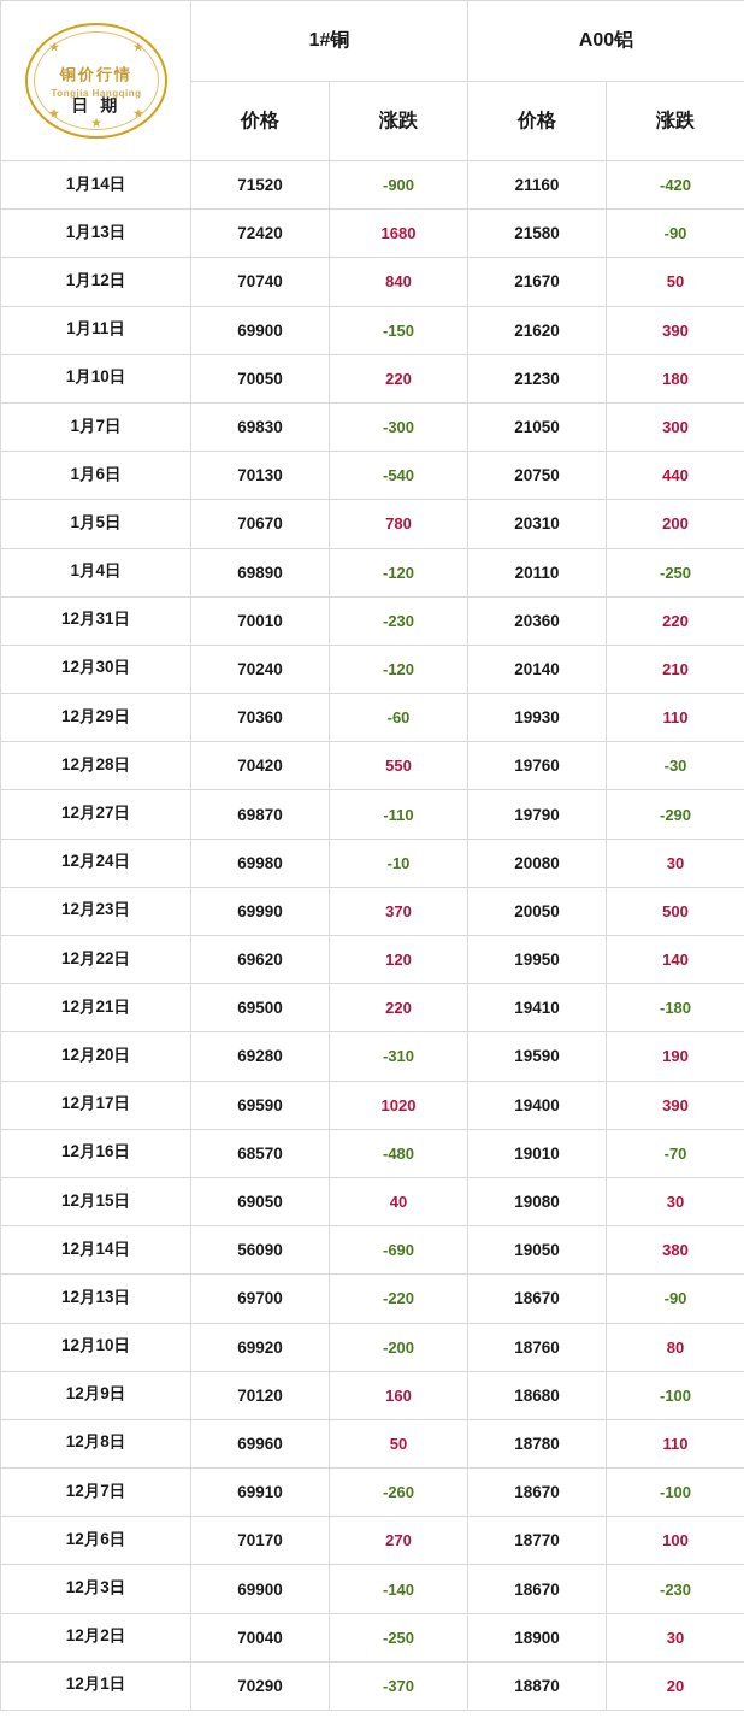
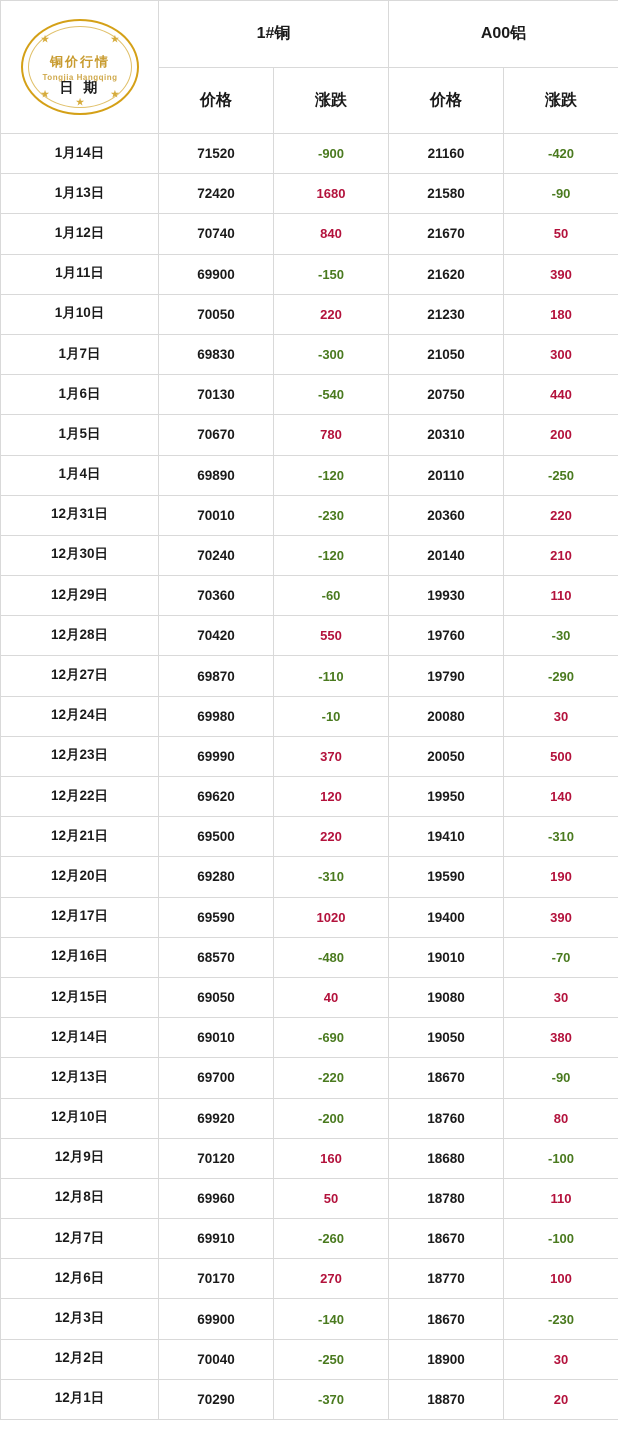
  ★ ★ ★ ★ ★ 铜价行情 Tongjia Hangqing 日 期	1#铜	A00铝
  价格	涨跌	价格	涨跌
  1月14日	71520	-900	21160	-420
  1月13日	72420	1680	21580	-90
  1月12日	70740	840	21670	50
  1月11日	69900	-150	21620	390
  1月10日	70050	220	21230	180
  1月7日	69830	-300	21050	300
  1月6日	70130	-540	20750	440
  1月5日	70670	780	20310	200
  1月4日	69890	-120	20110	-250
  12月31日	70010	-230	20360	220
  12月30日	70240	-120	20140	210
  12月29日	70360	-60	19930	110
  12月28日	70420	550	19760	-30
  12月27日	69870	-110	19790	-290
  12月24日	69980	-10	20080	30
  12月23日	69990	370	20050	500
  12月22日	69620	120	19950	140
- 12月21日	69500	220	19410	-180
+ 12月21日	69500	220	19410	-310
  12月20日	69280	-310	19590	190
  12月17日	69590	1020	19400	390
  12月16日	68570	-480	19010	-70
  12月15日	69050	40	19080	30
- 12月14日	56090	-690	19050	380
+ 12月14日	69010	-690	19050	380
  12月13日	69700	-220	18670	-90
  12月10日	69920	-200	18760	80
  12月9日	70120	160	18680	-100
  12月8日	69960	50	18780	110
  12月7日	69910	-260	18670	-100
  12月6日	70170	270	18770	100
  12月3日	69900	-140	18670	-230
  12月2日	70040	-250	18900	30
  12月1日	70290	-370	18870	20
